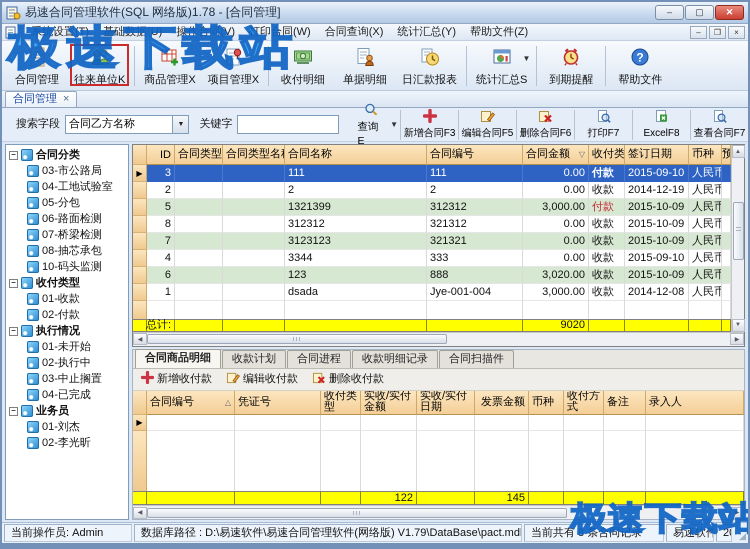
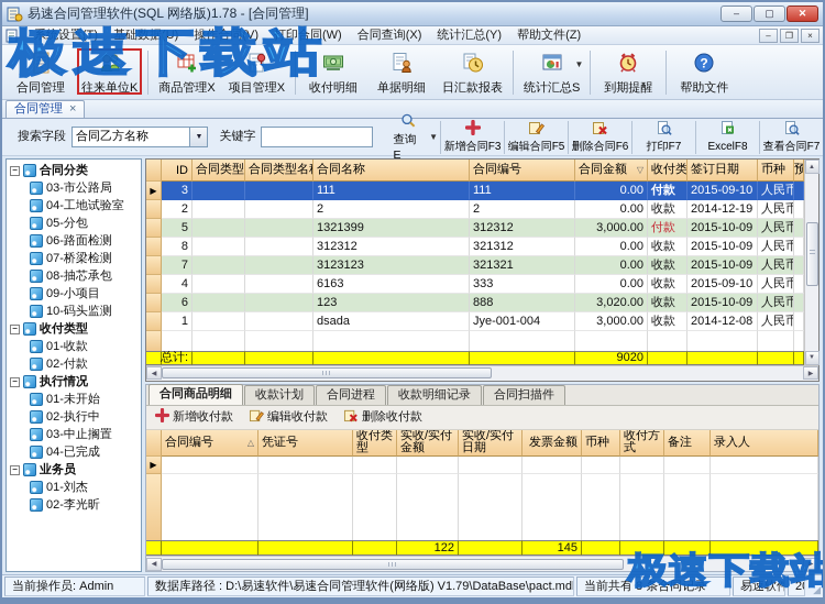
  易速合同管理软件(SQL 网络版)1.78 - [合同管理]
  –
  ▢
  ✕
  系统设置(T)
  基础数据(U)
  操作合同(V)
  打印合同(W)
  合同查询(X)
  统计汇总(Y)
  帮助文件(Z)
  –
  ❐
  ×
  合同管理
  往来单位K
  商品管理X
  项目管理X
  收付明细
  单据明细
  日汇款报表
  统计汇总S
  ▼
  到期提醒
  ?
  帮助文件
  合同管理
  ×
  搜索字段
  合同乙方名称
  关键字
  查询E
  ▼
  新增合同F3
  编辑合同F5
  删除合同F6
  打印F7
  ExcelF8
  查看合同F7
  合同分类
  03-市公路局
  04-工地试验室
  05-分包
  06-路面检测
  07-桥梁检测
  08-抽芯承包
+ 09-小项目
  10-码头监测
  收付类型
  01-收款
  02-付款
  执行情况
  01-未开始
  02-执行中
  03-中止搁置
  04-已完成
  业务员
  01-刘杰
  02-李光昕
  ID
  合同类型
  合同类型名
  合同名称
  合同编号
  合同金额
  ▽
  收付类
  签订日期
  币种
  ▶
  3
  111
  111
  0.00
  付款
  2015-09-10
  人民币
  2
  2
  2
  0.00
  收款
  2014-12-19
  人民币
  5
  1321399
  312312
  3,000.00
  付款
  2015-10-09
  人民币
  8
  312312
  321312
  0.00
  收款
  2015-10-09
  人民币
  7
  3123123
  321321
  0.00
  收款
  2015-10-09
  人民币
  4
- 3344
+ 6163
  333
  0.00
  收款
  2015-09-10
  人民币
  6
  123
  888
  3,020.00
  收款
  2015-10-09
  人民币
  1
  dsada
  Jye-001-004
  3,000.00
  收款
  2014-12-08
  人民币
  总计:
  9020
  合同商品明细
  收款计划
  合同进程
  收款明细记录
  合同扫描件
  新增收付款
  编辑收付款
  删除收付款
  合同编号
  △
  凭证号
  收付类型
  实收/实付金额
  实收/实付日期
  发票金额
  币种
  收付方式
  备注
  录入人
  ▶
  122
  145
  当前操作员: Admin
  数据库路径 : D:\易速软件\易速合同管理软件(网络版) V1.79\DataBase\pact.md
  当前共有 8 条合同记录
  易速软件
  ◢
  极速下载站
  极速下载站
